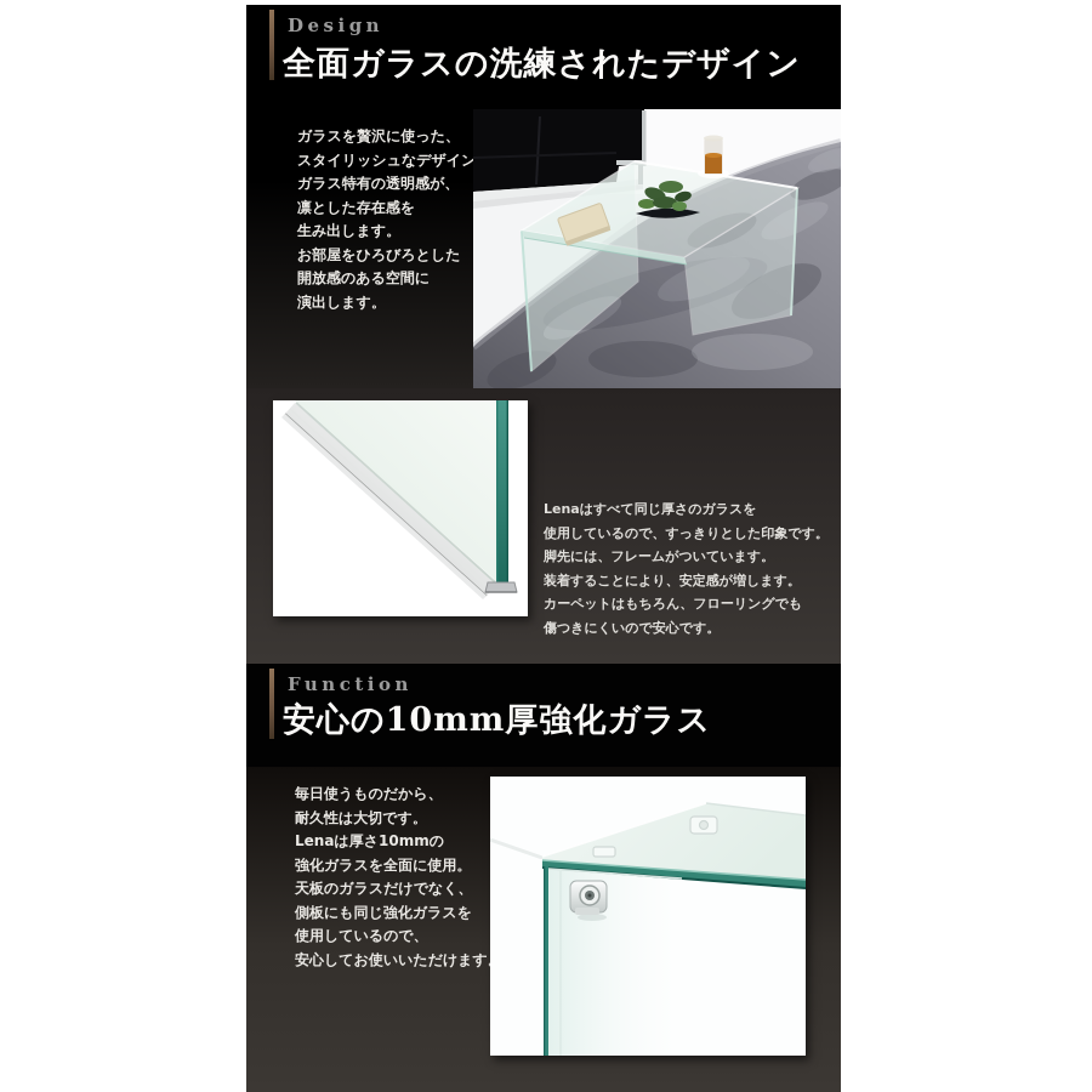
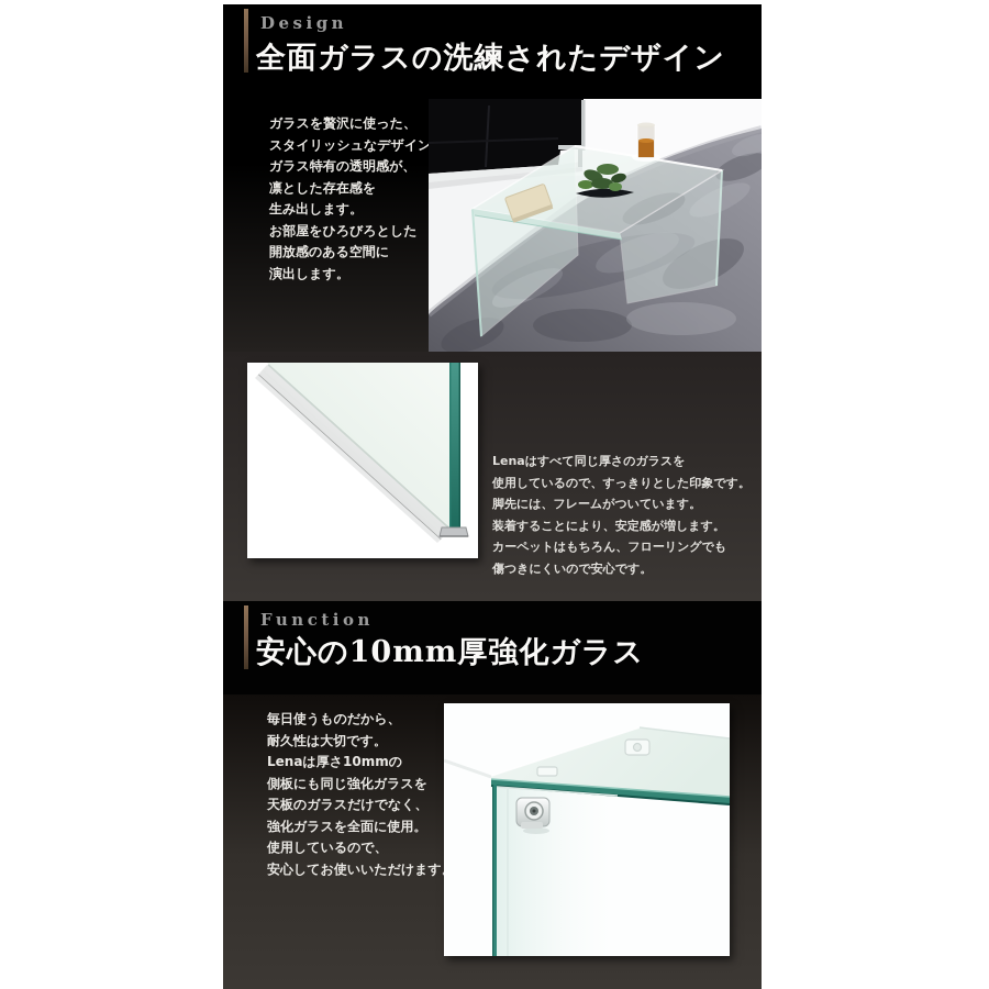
  Design
  全面ガラスの洗練されたデザイン
  ガラスを贅沢に使った、
  スタイリッシュなデザイン
  ガラス特有の透明感が、
  凛とした存在感を
  生み出します。
  お部屋をひろびろとした
  開放感のある空間に
  演出します。
  Lenaはすべて同じ厚さのガラスを
  使用しているので、すっきりとした印象です。
  脚先には、フレームがついています。
  装着することにより、安定感が増します。
  カーペットはもちろん、フローリングでも
  傷つきにくいので安心です。
  Function
  安心の10mm厚強化ガラス
  毎日使うものだから、
  耐久性は大切です。
  Lenaは厚さ10mmの
- 強化ガラスを全面に使用。
+ 側板にも同じ強化ガラスを
  天板のガラスだけでなく、
- 側板にも同じ強化ガラスを
+ 強化ガラスを全面に使用。
  使用しているので、
  安心してお使いいただけます
